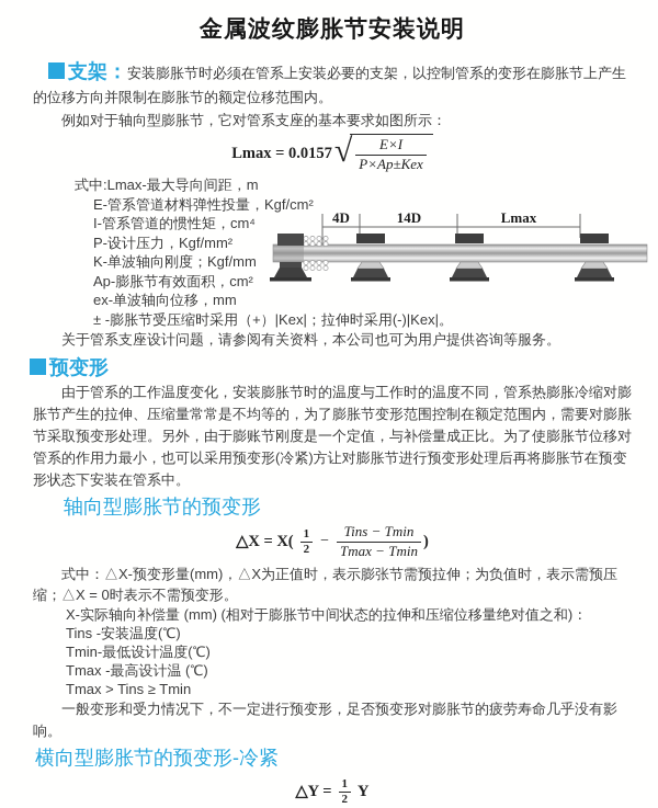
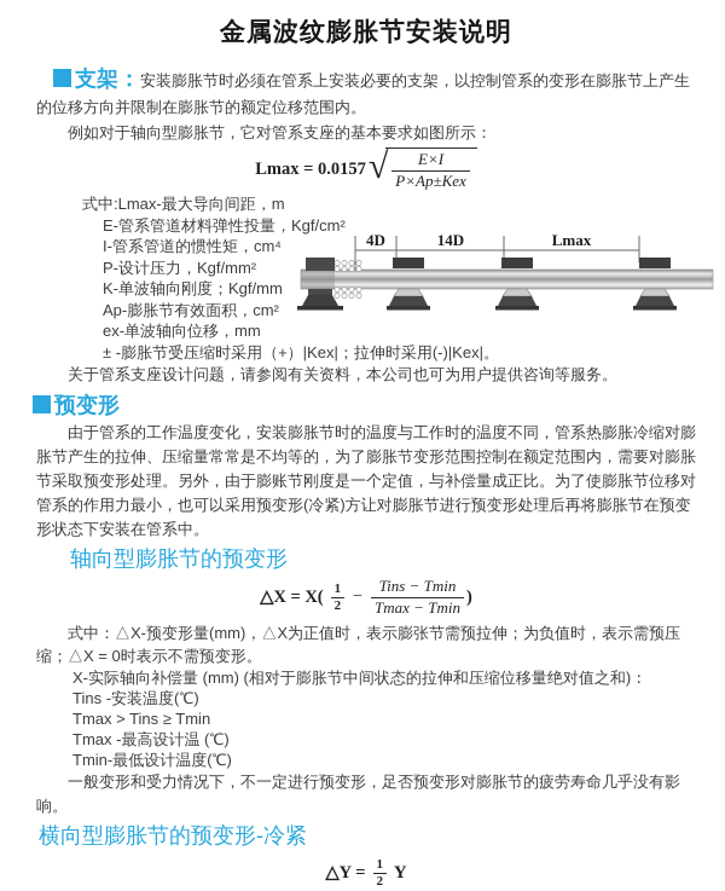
  金属波纹膨胀节安装说明
  支架：安装膨胀节时必须在管系上安装必要的支架，以控制管系的变形在膨胀节上产生的位移方向并限制在膨胀节的额定位移范围内。
  例如对于轴向型膨胀节，它对管系支座的基本要求如图所示：
  Lmax = 0.0157
  √
  E×I
  P×Ap±Kex
  式中:Lmax-最大导向间距，m
  E-管系管道材料弹性投量，Kgf/cm²
  I-管系管道的惯性矩，cm⁴
  P-设计压力，Kgf/mm²
  K-单波轴向刚度；Kgf/mm
  Ap-膨胀节有效面积，cm²
  ex-单波轴向位移，mm
  ± -膨胀节受压缩时采用（+）|Kex|；拉伸时采用(-)|Kex|。
  4D
  14D
  Lmax
  关于管系支座设计问题，请参阅有关资料，本公司也可为用户提供咨询等服务。
  预变形
  由于管系的工作温度变化，安装膨胀节时的温度与工作时的温度不同，管系热膨胀冷缩对膨胀节产生的拉伸、压缩量常常是不均等的，为了膨胀节变形范围控制在额定范围内，需要对膨胀节采取预变形处理。另外，由于膨账节刚度是一个定值，与补偿量成正比。为了使膨胀节位移对管系的作用力最小，也可以采用预变形(冷紧)方让对膨胀节进行预变形处理后再将膨胀节在预变形状态下安装在管系中。
  轴向型膨胀节的预变形
  △X = X(
  1
  2
  −
  Tins − Tmin
  Tmax − Tmin
  )
  式中：△X-预变形量(mm)，△X为正值时，表示膨张节需预拉伸；为负值时，表示需预压缩；△X = 0时表示不需预变形。
  X-实际轴向补偿量 (mm) (相对于膨胀节中间状态的拉伸和压缩位移量绝对值之和)：
  Tins -安装温度(℃)
- Tmin-最低设计温度(℃)
+ Tmax > Tins ≥ Tmin
  Tmax -最高设计温 (℃)
- Tmax > Tins ≥ Tmin
+ Tmin-最低设计温度(℃)
  一般变形和受力情况下，不一定进行预变形，足否预变形对膨胀节的疲劳寿命几乎没有影响。
  横向型膨胀节的预变形-冷紧
  △Y =
  1
  2
  Y
